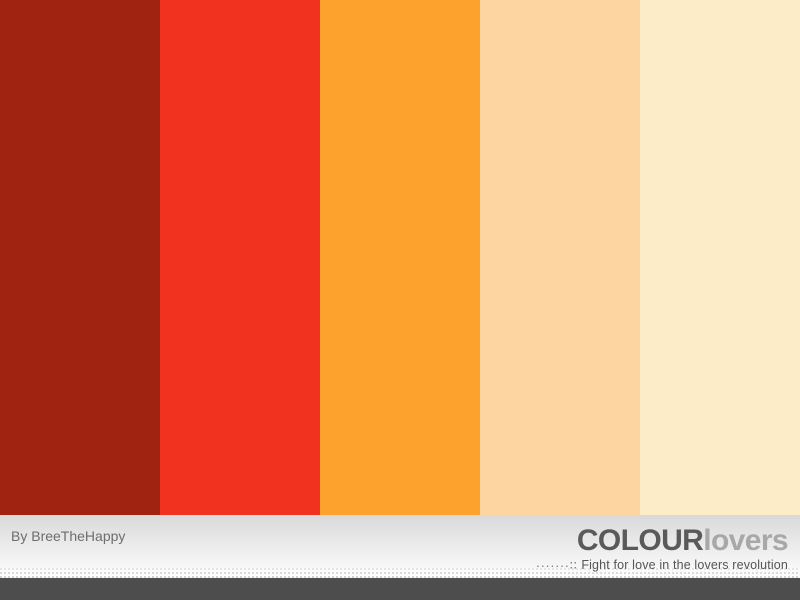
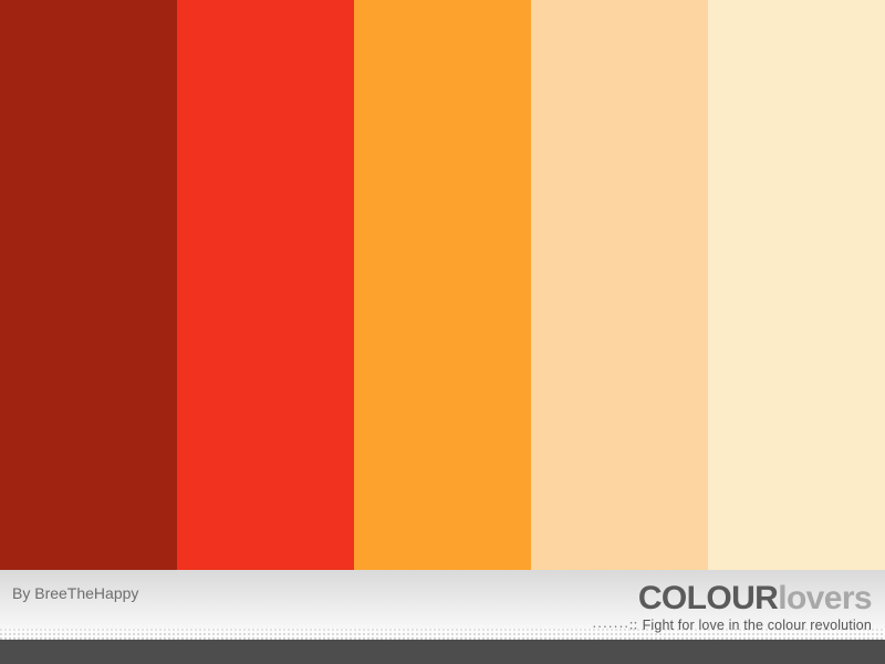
  By BreeTheHappy
  COLOURlovers
  ·······∶∶
- Fight for love in the lovers revolution
+ Fight for love in the colour revolution
